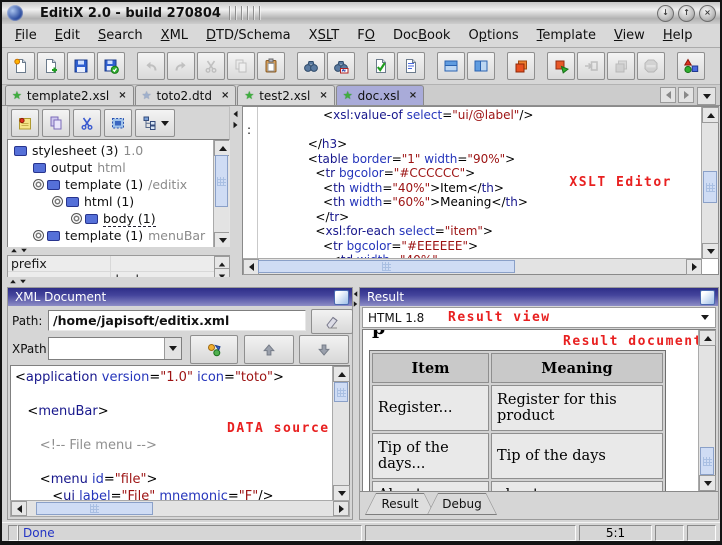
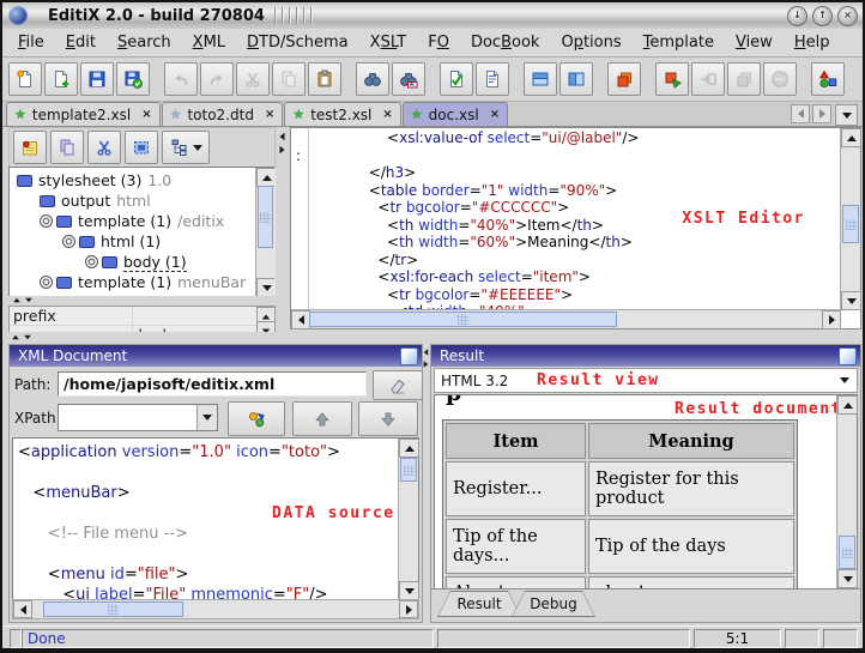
  EditiX 2.0 - build 270804
  ↓
  ↑
  ×
  File
  Edit
  Search
  XML
  DTD/Schema
  XSLT
  FO
  DocBook
  Options
  Template
  View
  Help
  ★
  template2.xsl
  ×
  ★
  toto2.dtd
  ×
  ★
  test2.xsl
  ×
  ★
  doc.xsl
  ×
  stylesheet (3)
  1.0
  output
  html
  template (1)
  /editix
  html (1)
  body (1)
  template (1)
  menuBar
  prefix
  :
  <xsl:value-of select="ui/@label"/>
  </h3>
  <table border="1" width="90%">
  <tr bgcolor="#CCCCCC">
  <th width="40%">Item</th>
  <th width="60%">Meaning</th>
  </tr>
  <xsl:for-each select="item">
  <tr bgcolor="#EEEEEE">
  XSLT Editor
  XML Document
  Path:
  /home/japisoft/editix.xml
  XPath
  <application version="1.0" icon="toto">
  <menuBar>
  <!-- File menu -->
  <menu id="file">
  <ui label="File" mnemonic="F"/>
  DATA source
  Result
- HTML 1.8
+ HTML 3.2
  Result view
  Result documen
  Item	Meaning
  Register...	Register for this product
  Tip of the days...	Tip of the days
  Result
  Debug
  Done
  5:1
